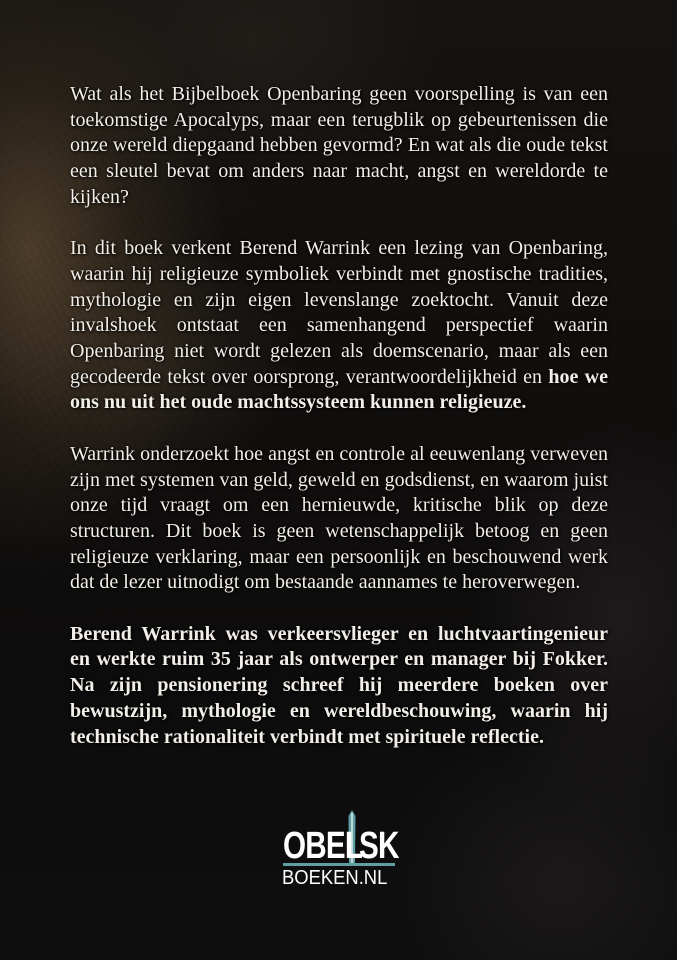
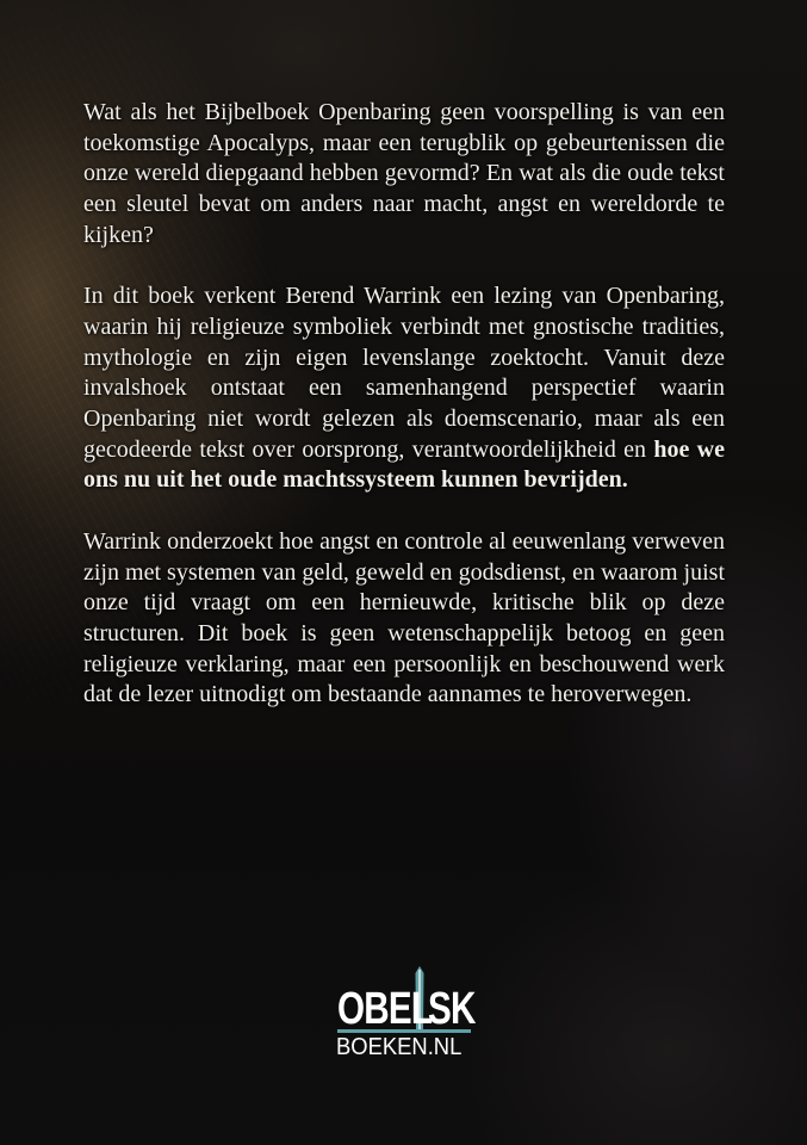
  Wat als het Bijbelboek Openbaring geen voorspelling is van een toekomstige Apocalyps, maar een terugblik op gebeurtenissen die onze wereld diepgaand hebben gevormd? En wat als die oude tekst een sleutel bevat om anders naar macht, angst en wereldorde te kijken?
- In dit boek verkent Berend Warrink een lezing van Openbaring, waarin hij religieuze symboliek verbindt met gnostische tradities, mythologie en zijn eigen levenslange zoektocht. Vanuit deze invalshoek ontstaat een samenhangend perspectief waarin Openbaring niet wordt gelezen als doemscenario, maar als een gecodeerde tekst over oorsprong, verantwoordelijkheid en hoe we ons nu uit het oude machtssysteem kunnen religieuze.
+ In dit boek verkent Berend Warrink een lezing van Openbaring, waarin hij religieuze symboliek verbindt met gnostische tradities, mythologie en zijn eigen levenslange zoektocht. Vanuit deze invalshoek ontstaat een samenhangend perspectief waarin Openbaring niet wordt gelezen als doemscenario, maar als een gecodeerde tekst over oorsprong, verantwoordelijkheid en hoe we ons nu uit het oude machtssysteem kunnen bevrijden.
  Warrink onderzoekt hoe angst en controle al eeuwenlang verweven zijn met systemen van geld, geweld en godsdienst, en waarom juist onze tijd vraagt om een hernieuwde, kritische blik op deze structuren. Dit boek is geen wetenschappelijk betoog en geen religieuze verklaring, maar een persoonlijk en beschouwend werk dat de lezer uitnodigt om bestaande aannames te heroverwegen.
- Berend Warrink was verkeersvlieger en luchtvaartingenieur en werkte ruim 35 jaar als ontwerper en manager bij Fokker. Na zijn pensionering schreef hij meerdere boeken over bewustzijn, mythologie en wereldbeschouwing, waarin hij technische rationaliteit verbindt met spirituele reflectie.
  OBEL
  SK
  BOEKEN.NL
